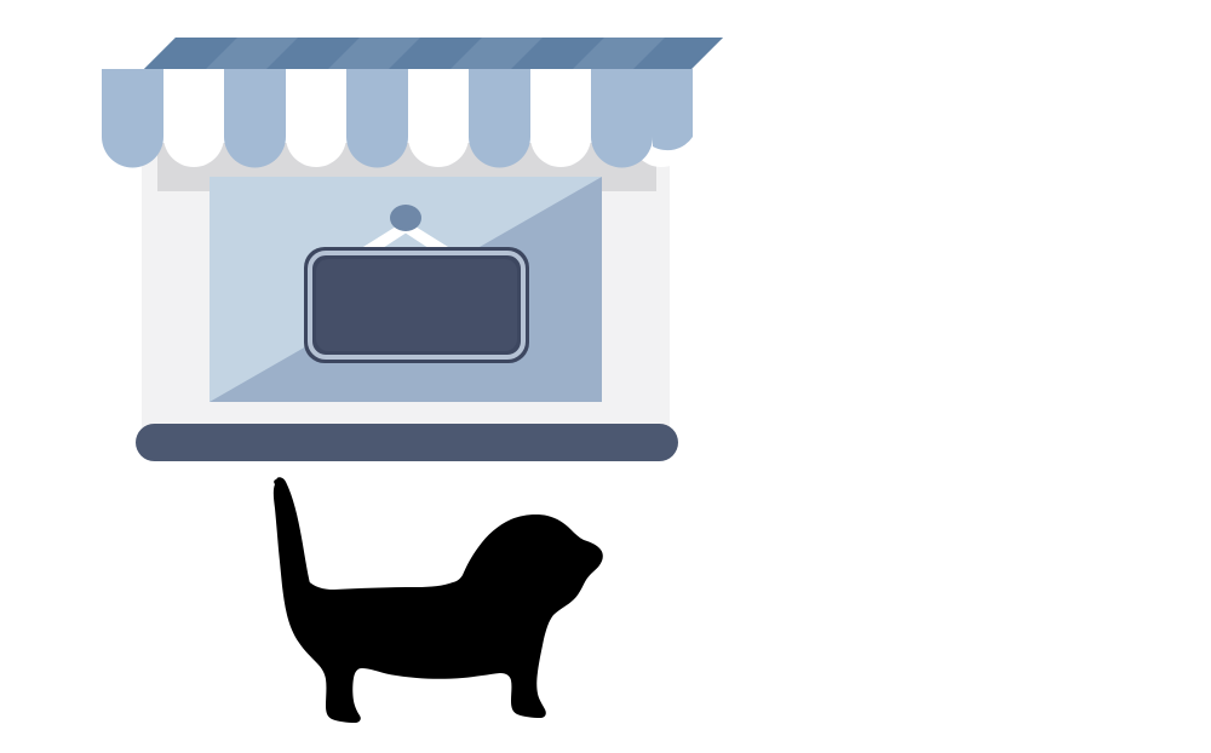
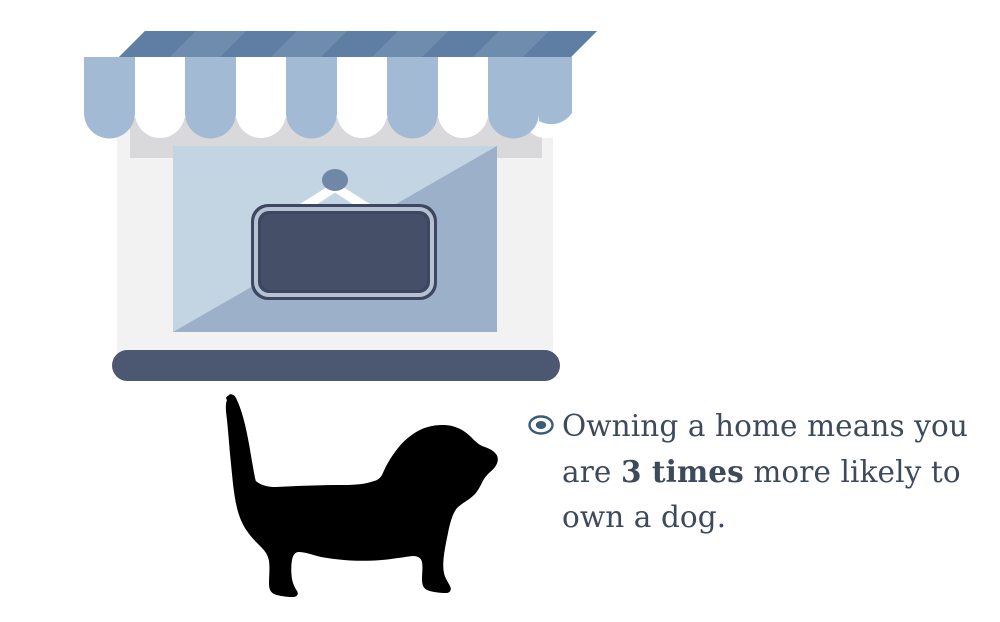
+ Owning a home means you are 3 times more likely to own a dog.
